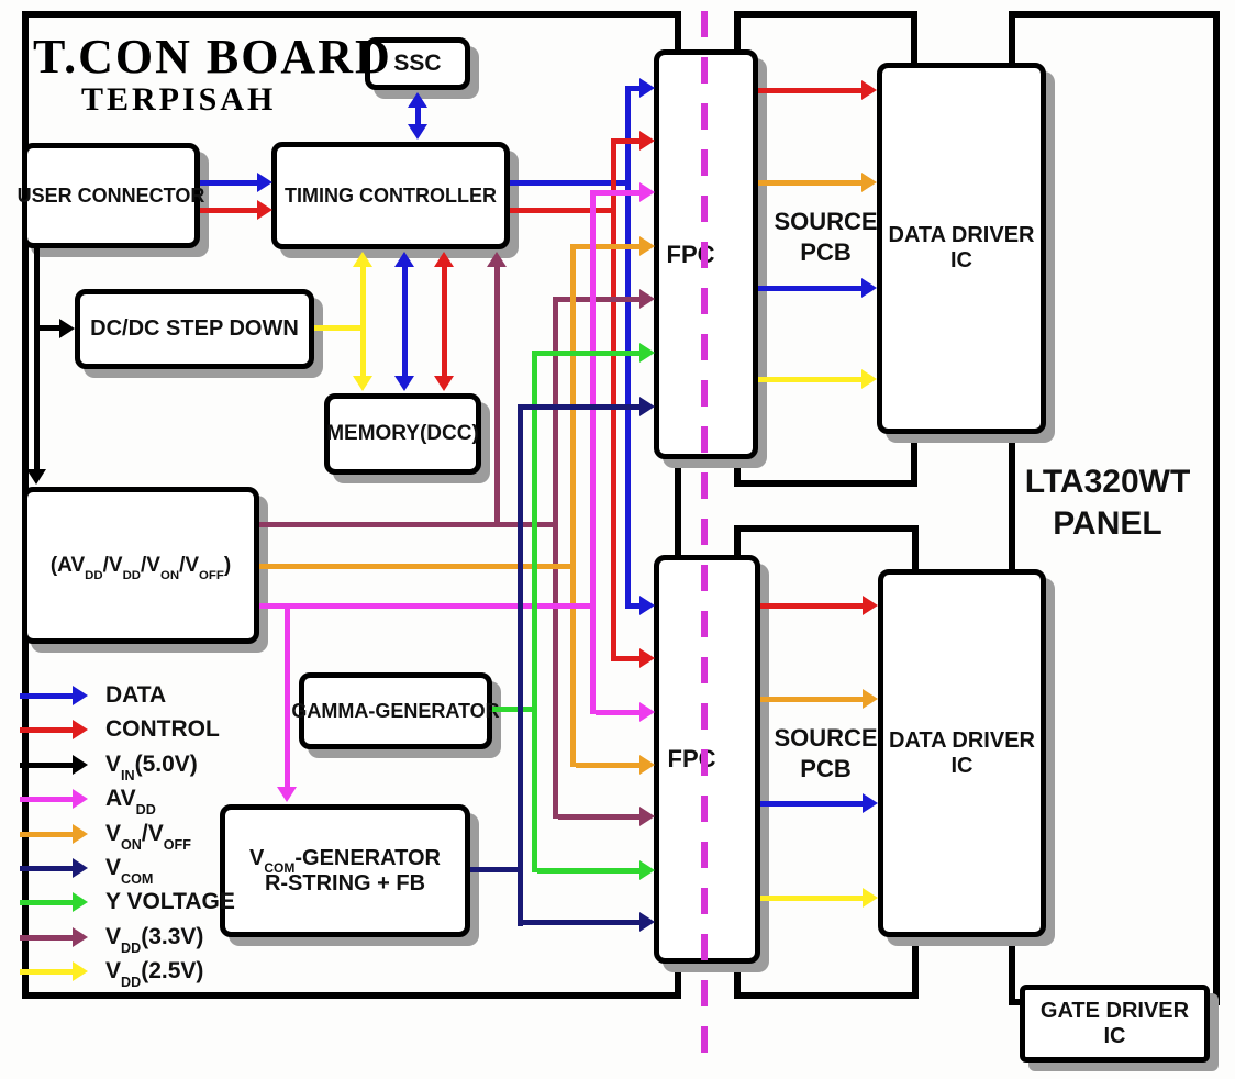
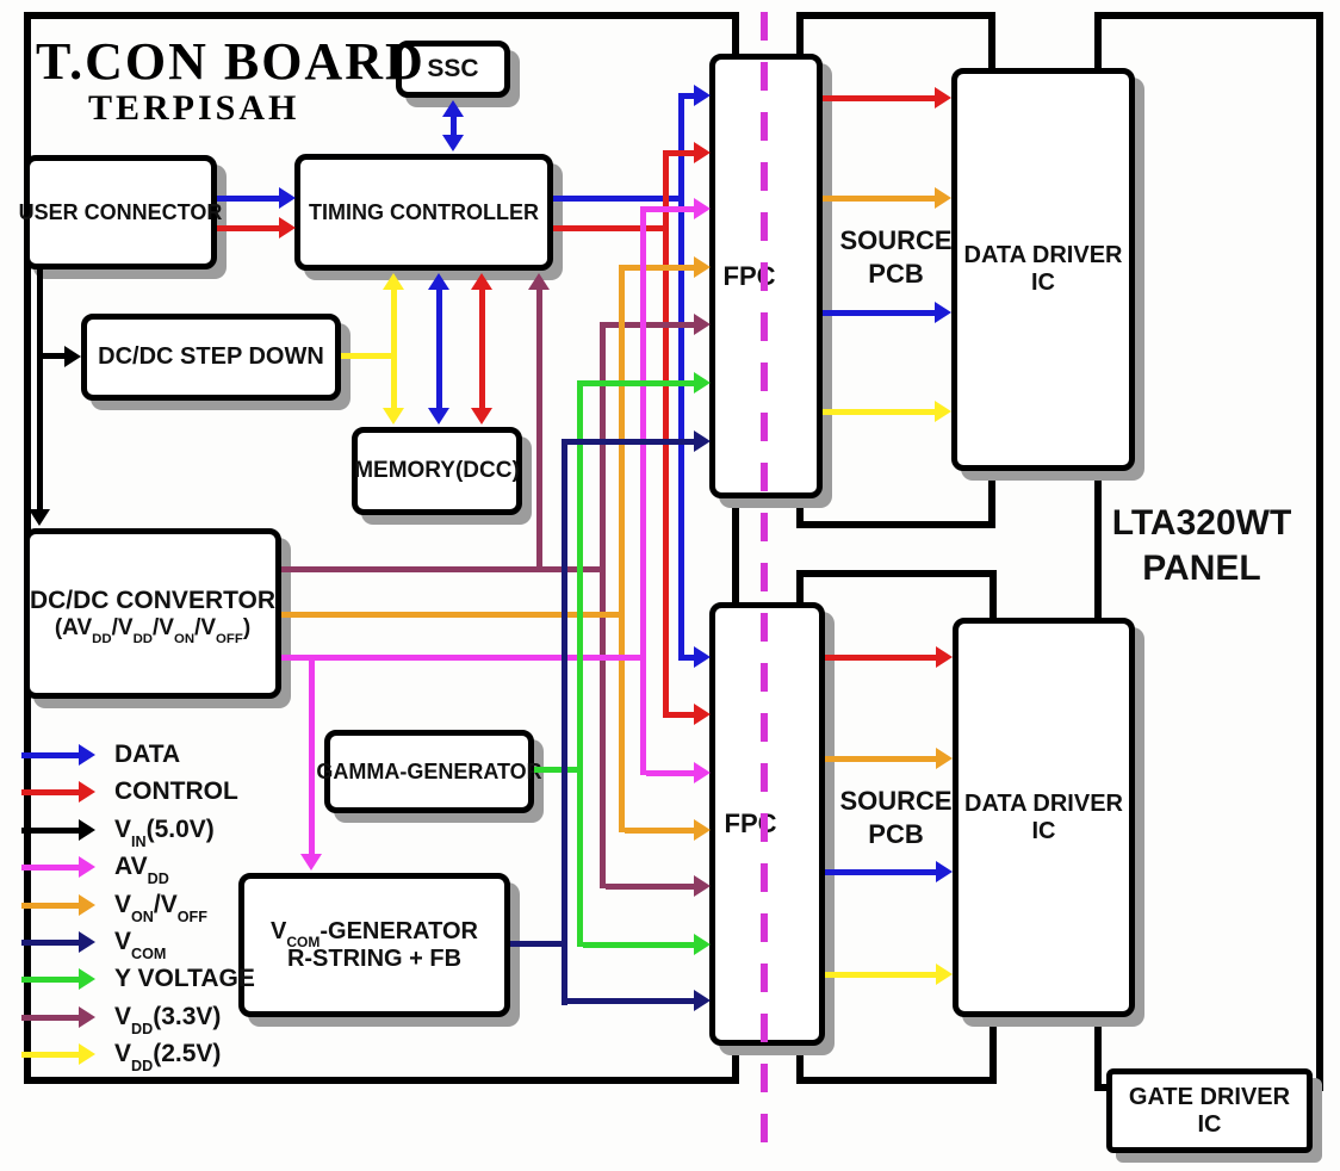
  T.CON BOARD
  TERPISAH
  SSC
  USER CONNECTOR
  TIMING CONTROLLER
  DC/DC STEP DOWN
  MEMORY(DCC)
+ DC/DC CONVERTOR
  (AVDD/VDD/VON/VOFF)
  GAMMA-GENERATO
  VCOM-GENERATOR
  R-STRING + FB
  DATA DRIVER
  IC
  DATA DRIVER
  IC
  GATE DRIVER
  IC
  SOURCE
  PCB
  SOURCE
  PCB
  LTA320WT
  PANEL
  DATA
  CONTROL
  VIN(5.0V)
  AVDD
  VON/VOFF
  VCOM
  Y VOLTAGE
  VDD(3.3V)
  VDD(2.5V)
